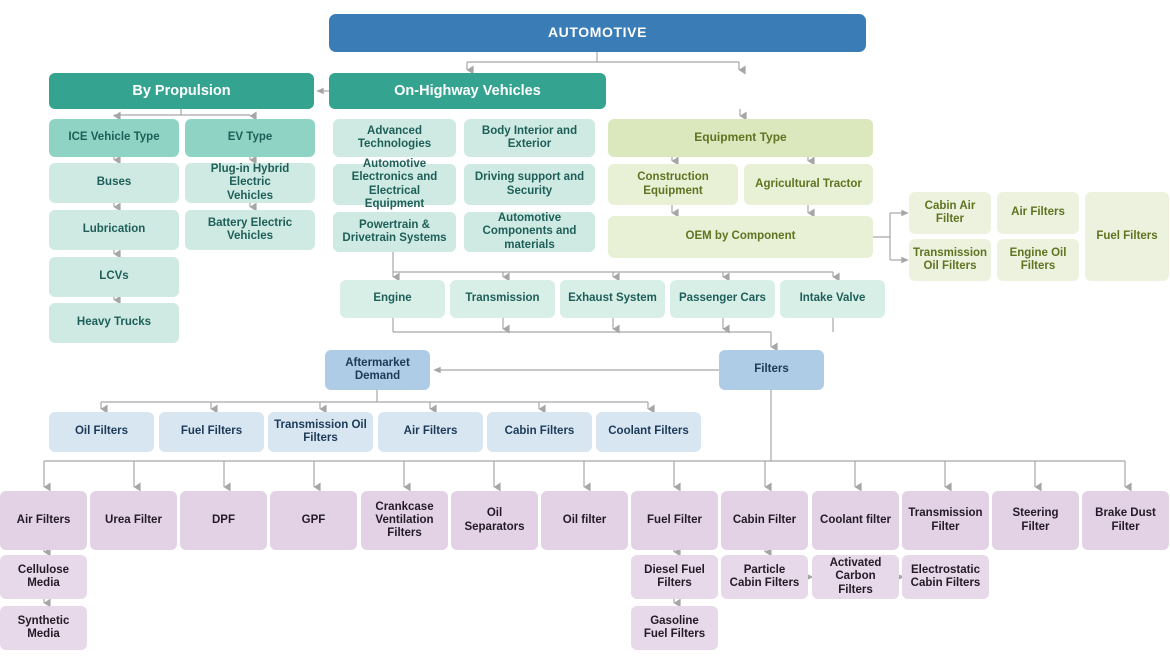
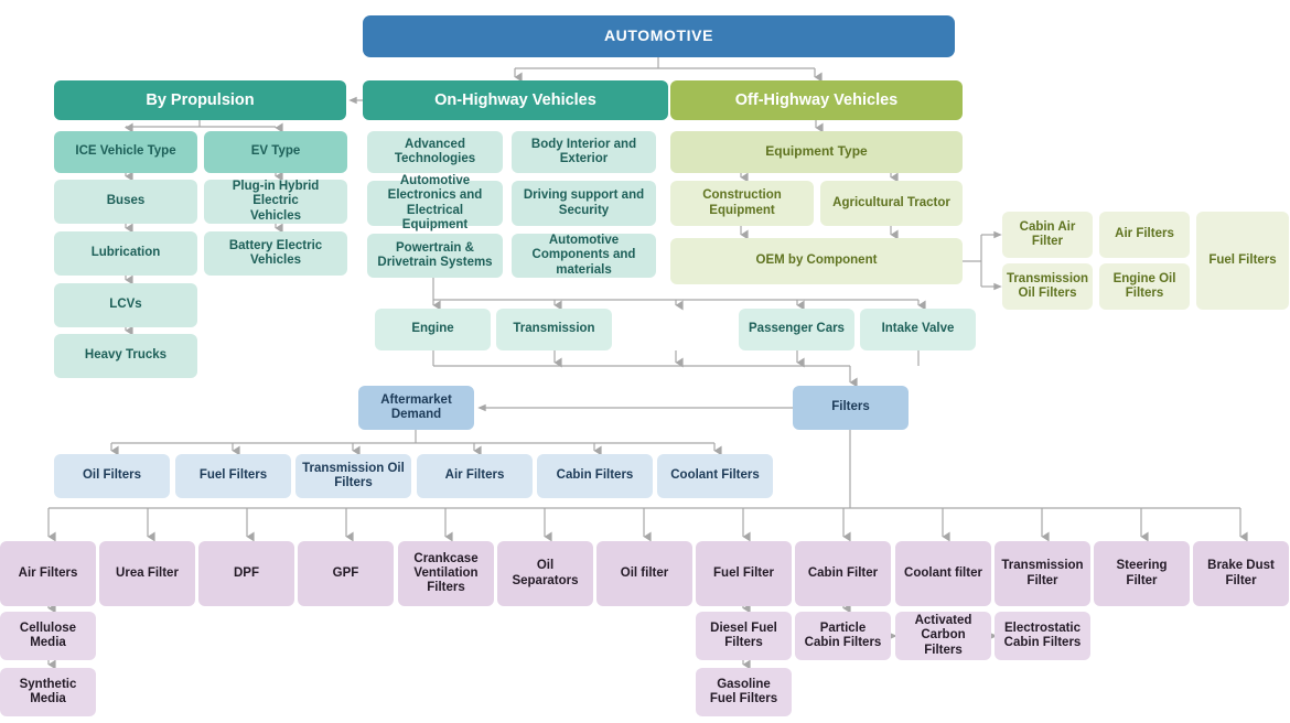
  AUTOMOTIVE
  By Propulsion
  On-Highway Vehicles
+ Off-Highway Vehicles
  ICE Vehicle Type
  EV Type
  Buses
  Plug-in Hybrid Electric
  Vehicles
  Lubrication
  Battery Electric
  Vehicles
  LCVs
  Heavy Trucks
  Advanced
  Technologies
  Body Interior and
  Exterior
  Automotive
  Electronics and
  Electrical Equipment
  Driving support and
  Security
  Powertrain &
  Drivetrain Systems
  Automotive
  Components and
  materials
  Equipment Type
  Construction
  Equipment
  Agricultural Tractor
  OEM by Component
  Cabin Air
  Filter
  Air Filters
  Transmission
  Oil Filters
  Engine Oil
  Filters
  Fuel Filters
  Engine
  Transmission
- Exhaust System
  Passenger Cars
  Intake Valve
  Aftermarket
  Demand
  Filters
  Oil Filters
  Fuel Filters
  Transmission Oil
  Filters
  Air Filters
  Cabin Filters
  Coolant Filters
  Air Filters
  Urea Filter
  DPF
  GPF
  Crankcase
  Ventilation
  Filters
  Oil
  Separators
  Oil filter
  Fuel Filter
  Cabin Filter
  Coolant filter
  Transmission
  Filter
  Steering
  Filter
  Brake Dust
  Filter
  Cellulose
  Media
  Synthetic
  Media
  Diesel Fuel
  Filters
  Gasoline
  Fuel Filters
  Particle
  Cabin Filters
  Activated
  Carbon
  Filters
  Electrostatic
  Cabin Filters
